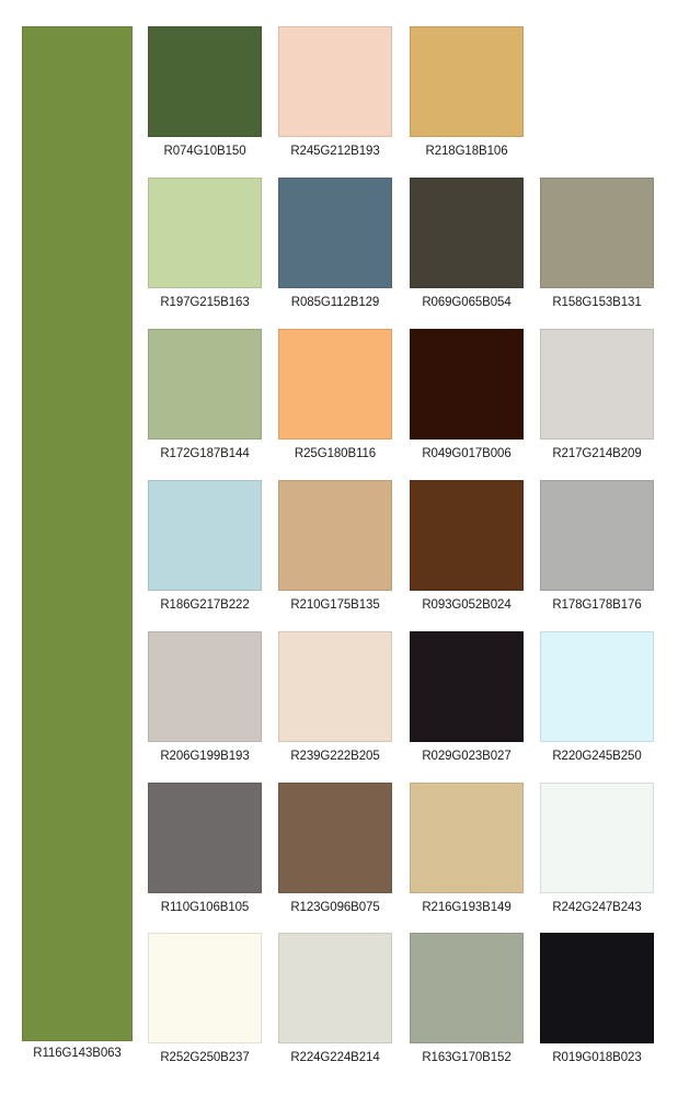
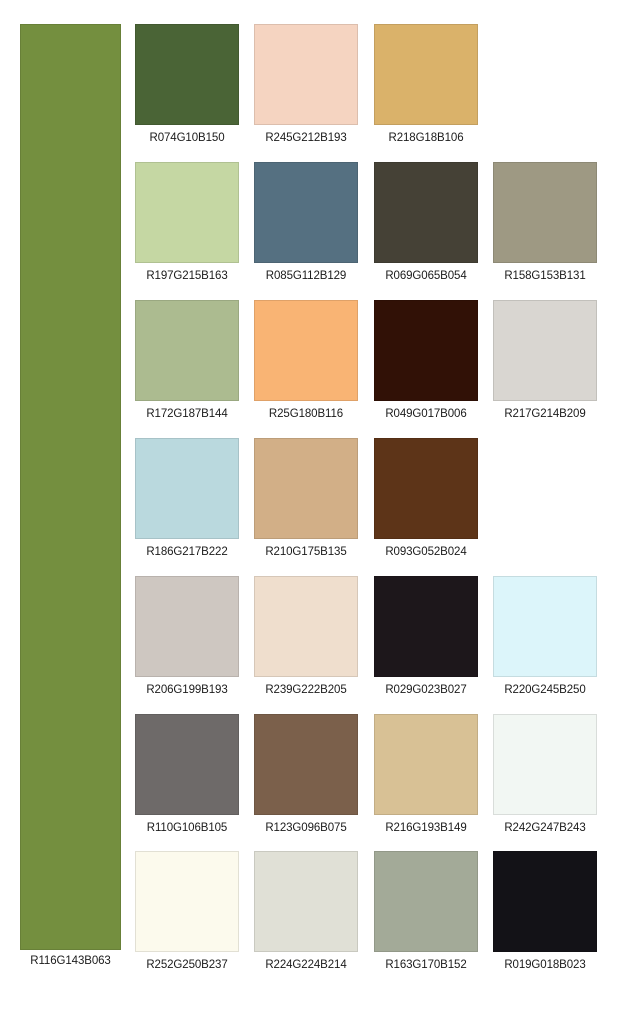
  R116G143B063
  R074G10B150
  R245G212B193
  R218G18B106
  R197G215B163
  R085G112B129
  R069G065B054
  R158G153B131
  R172G187B144
  R25G180B116
  R049G017B006
  R217G214B209
  R186G217B222
  R210G175B135
  R093G052B024
- R178G178B176
  R206G199B193
  R239G222B205
  R029G023B027
  R220G245B250
  R110G106B105
  R123G096B075
  R216G193B149
  R242G247B243
  R252G250B237
  R224G224B214
  R163G170B152
  R019G018B023
